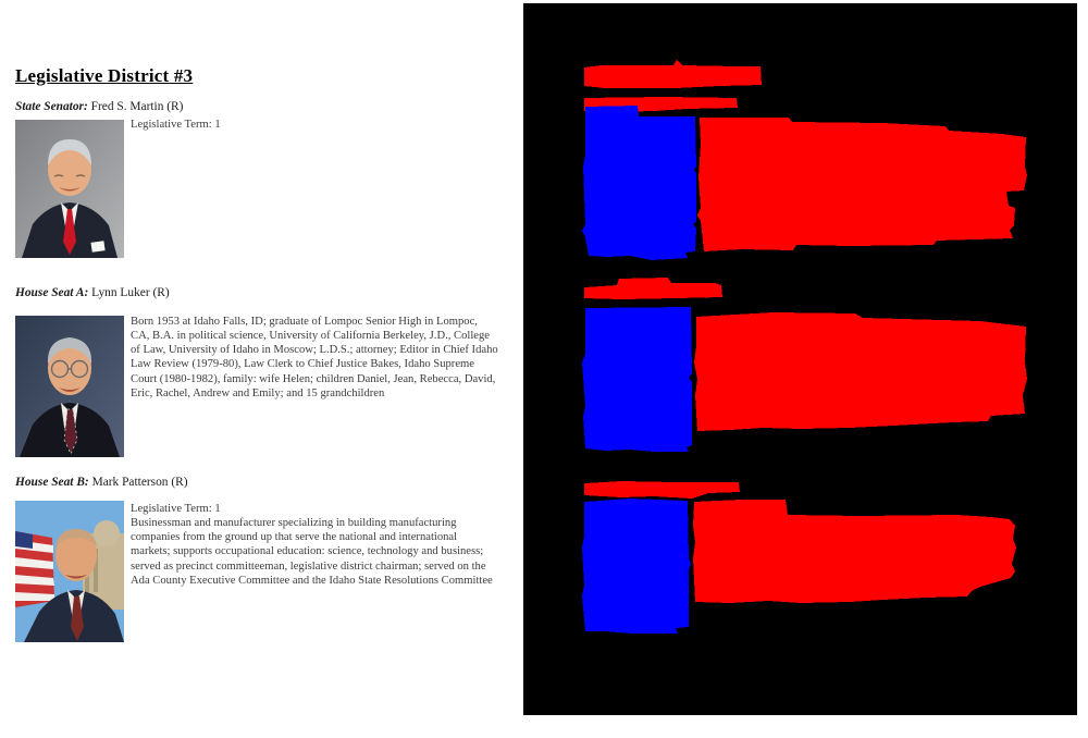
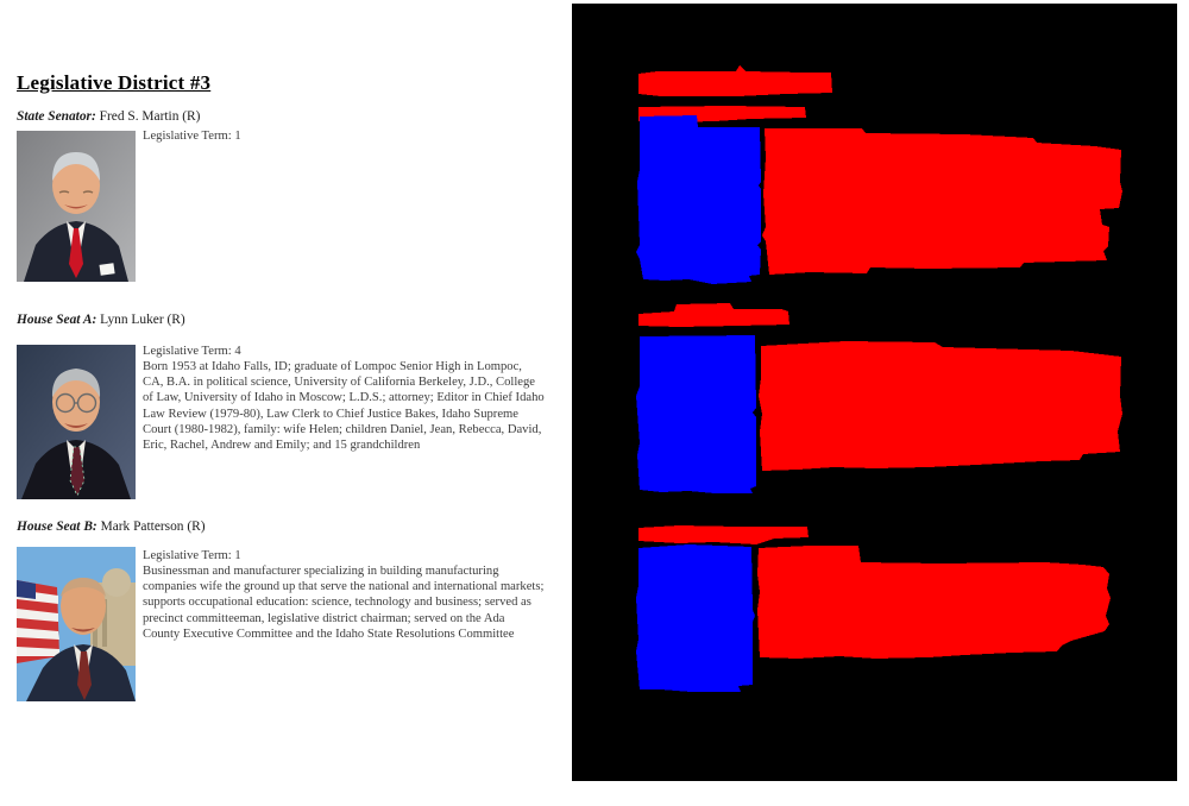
  Legislative District #3
  State Senator: Fred S. Martin (R)
  Legislative Term: 1
  House Seat A: Lynn Luker (R)
+ Legislative Term: 4
  Born 1953 at Idaho Falls, ID; graduate of Lompoc Senior High in Lompoc, CA, B.A. in political science, University of California Berkeley, J.D., College of Law, University of Idaho in Moscow; L.D.S.; attorney; Editor in Chief Idaho Law Review (1979-80), Law Clerk to Chief Justice Bakes, Idaho Supreme Court (1980-1982), family: wife Helen; children Daniel, Jean, Rebecca, David, Eric, Rachel, Andrew and Emily; and 15 grandchildren
  House Seat B: Mark Patterson (R)
  Legislative Term: 1
- Businessman and manufacturer specializing in building manufacturing companies from the ground up that serve the national and international markets; supports occupational education: science, technology and business; served as precinct committeeman, legislative district chairman; served on the Ada County Executive Committee and the Idaho State Resolutions Committee
+ Businessman and manufacturer specializing in building manufacturing companies wife the ground up that serve the national and international markets; supports occupational education: science, technology and business; served as precinct committeeman, legislative district chairman; served on the Ada County Executive Committee and the Idaho State Resolutions Committee
